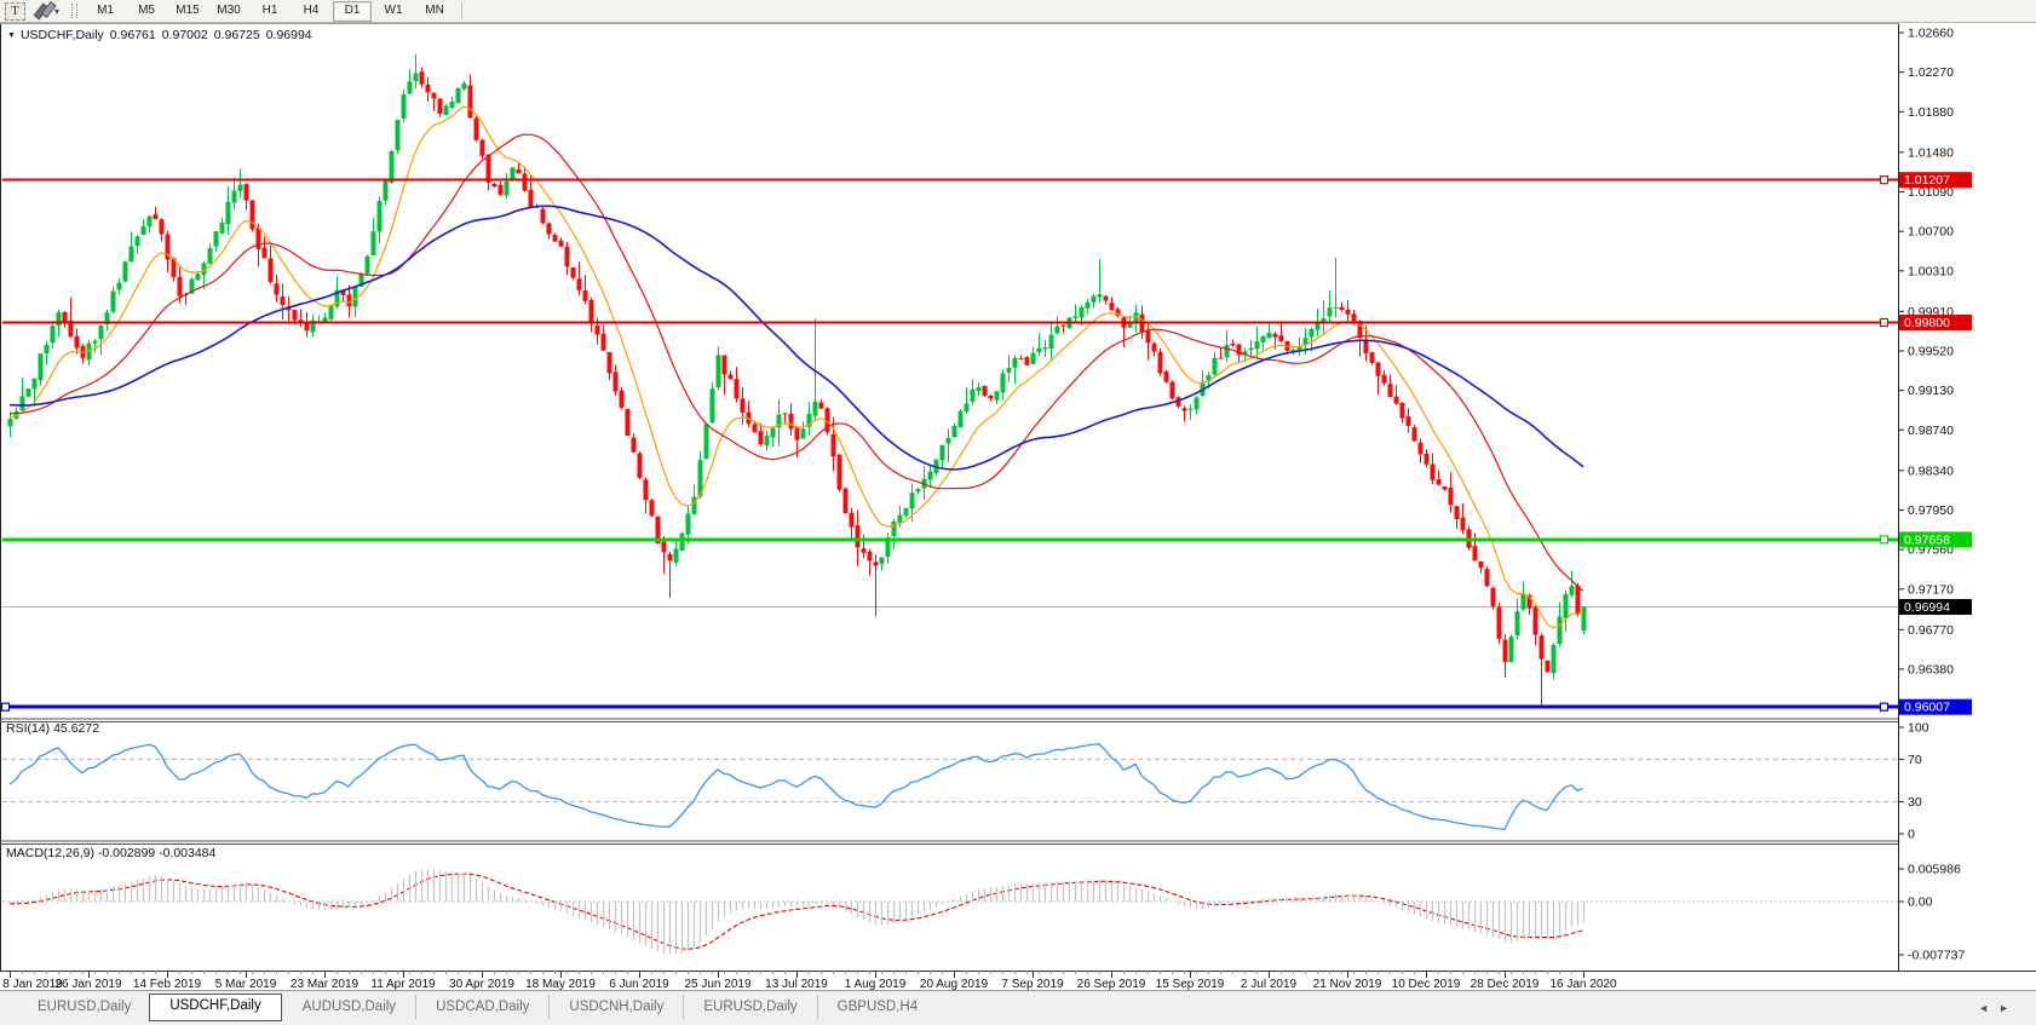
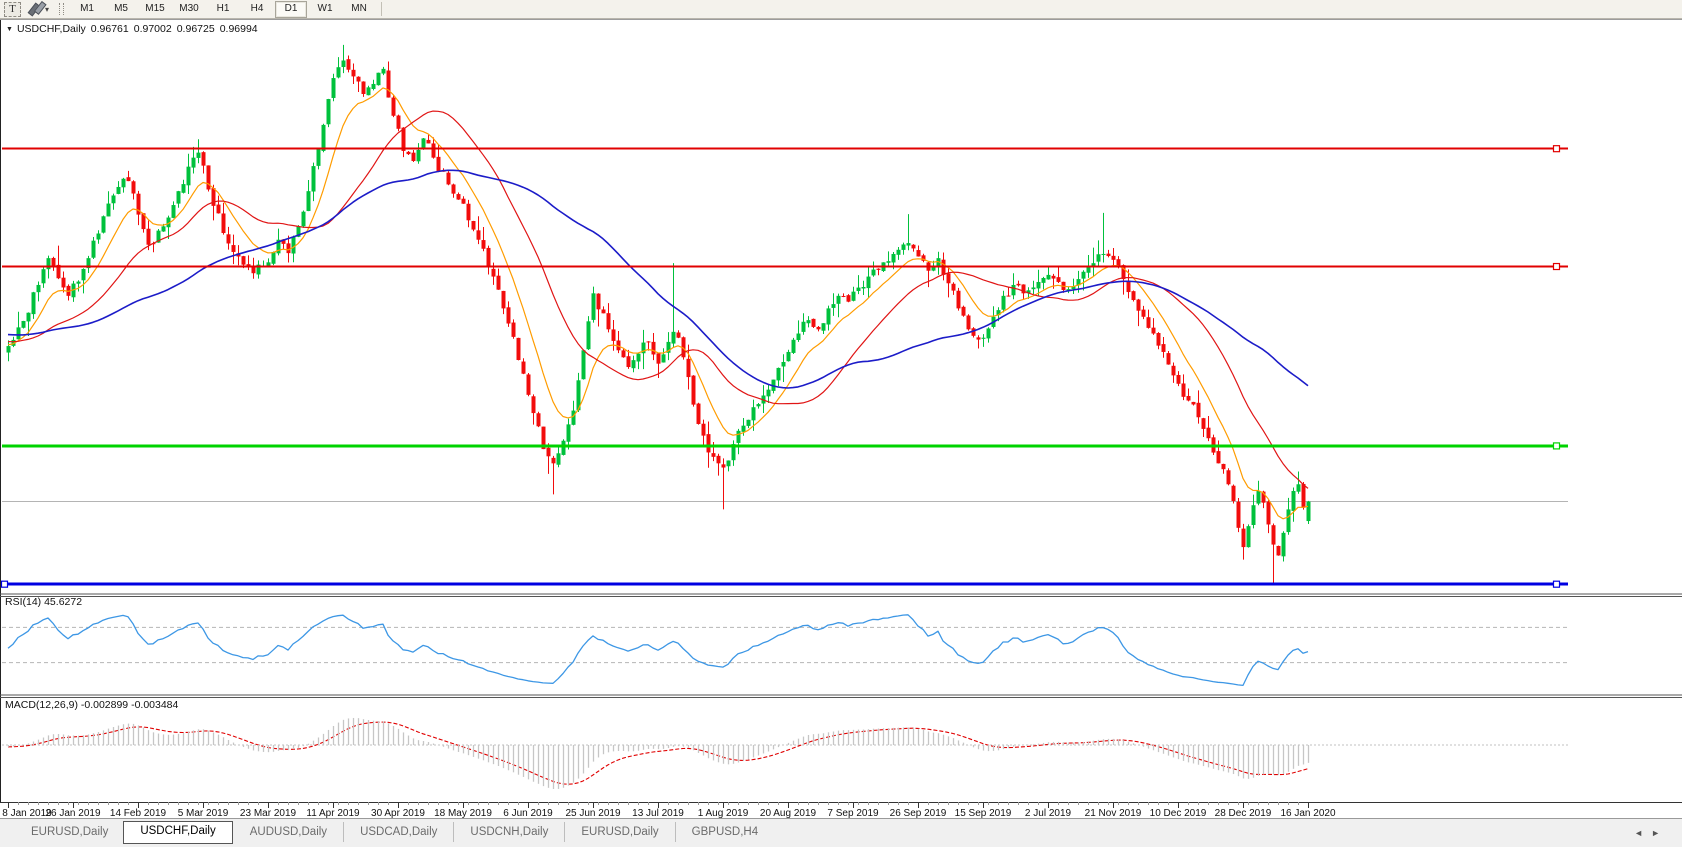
  T
  ▾
  M1
  M5
  M15
  M30
  H1
  H4
  D1
  W1
  MN
  8 Jan 2019
  26 Jan 2019
  14 Feb 2019
  5 Mar 2019
  23 Mar 2019
  11 Apr 2019
  30 Apr 2019
  18 May 2019
  6 Jun 2019
  25 Jun 2019
  13 Jul 2019
  1 Aug 2019
  20 Aug 2019
  7 Sep 2019
  26 Sep 2019
  15 Sep 2019
  2 Jul 2019
  21 Nov 2019
  10 Dec 2019
  28 Dec 2019
  16 Jan 2020
- 1.02660
- 1.02270
- 1.01880
- 1.01480
- 1.01090
- 1.00700
- 1.00310
- 0.99910
- 0.99520
- 0.99130
- 0.98740
- 0.98340
- 0.97950
- 0.97560
- 0.97170
- 0.96770
- 0.96380
- 1.01207
- 0.99800
- 0.97658
- 0.96007
- 0.96994
- 100
- 70
- 30
- 0
- 0.005986
- 0.00
- -0.007737
  USDCHF,Daily 0.96761 0.97002 0.96725 0.96994
  RSI(14) 45.6272
  MACD(12,26,9) -0.002899 -0.003484
  EURUSD,Daily
  USDCHF,Daily
  AUDUSD,Daily
  USDCAD,Daily
  USDCNH,Daily
  EURUSD,Daily
  GBPUSD,H4
  ◄►
